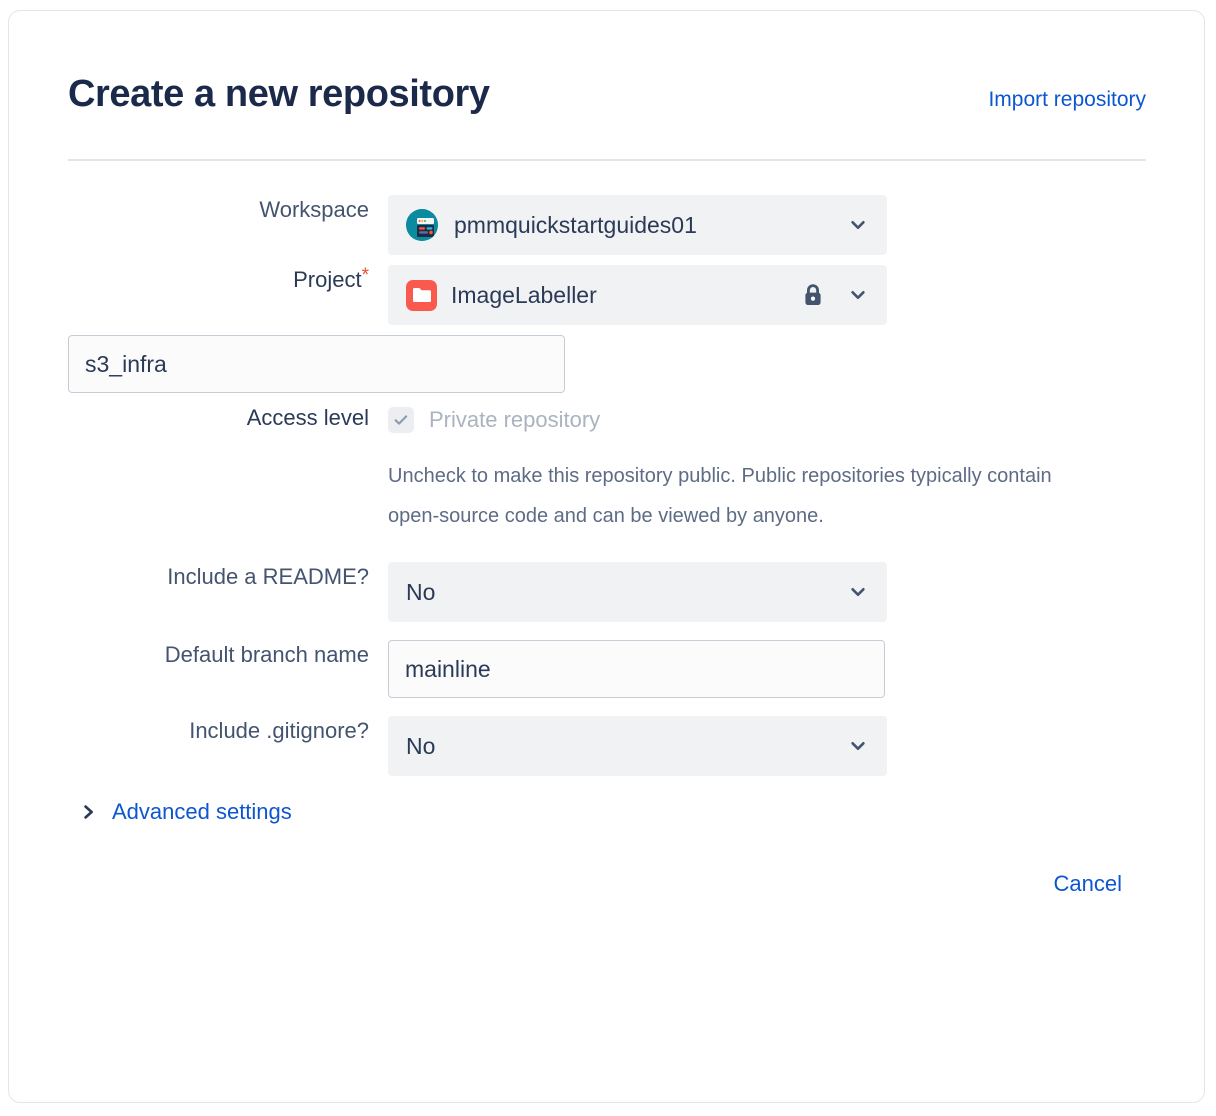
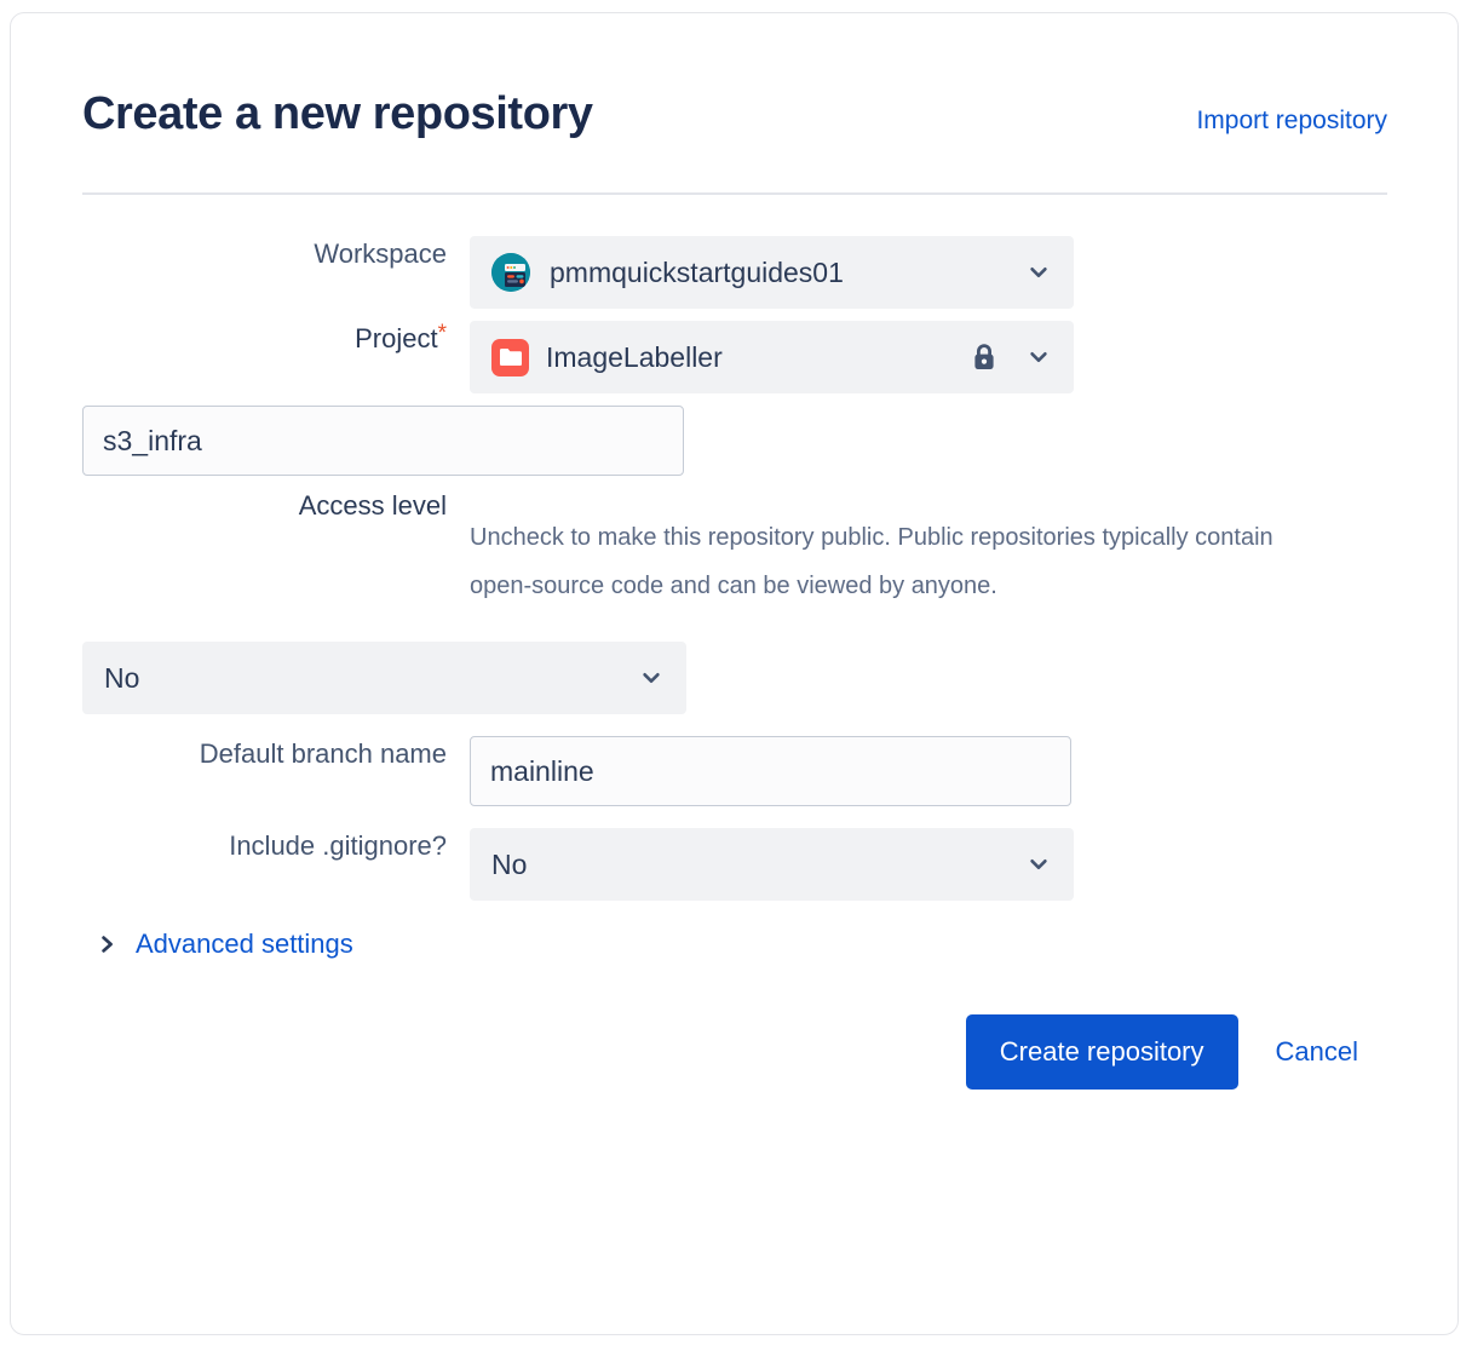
  Create a new repository
  Import repository
  Workspace
  pmmquickstartguides01
  Project*
  ImageLabeller
  s3_infra
  Access level
- Private repository
  Uncheck to make this repository public. Public repositories typically contain open-source code and can be viewed by anyone.
- Include a README?
  No
  Default branch name
  mainline
  Include .gitignore?
  No
  Advanced settings
+ Create repository
  Cancel
